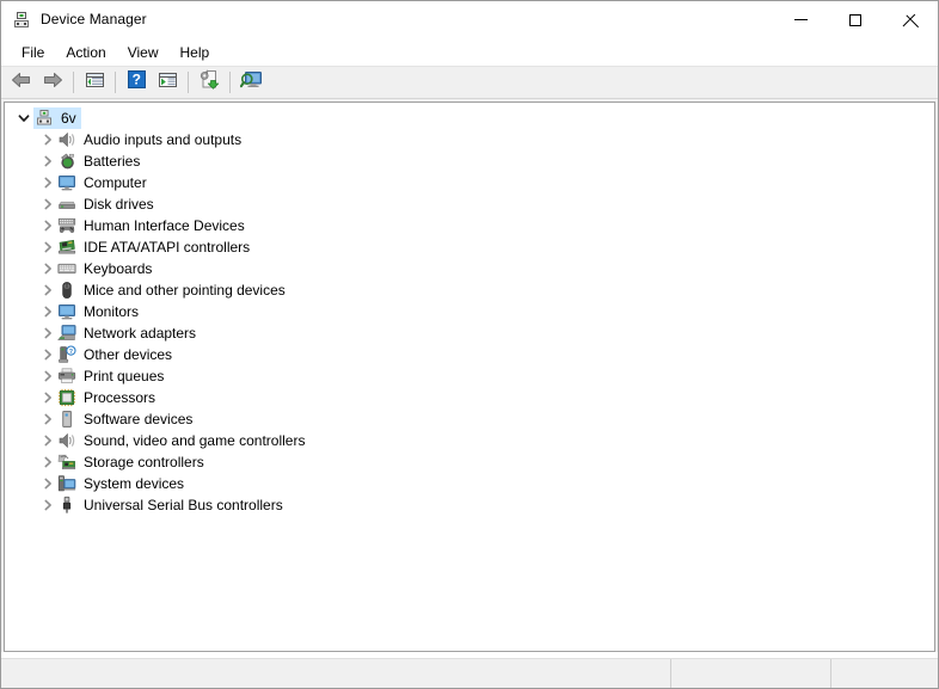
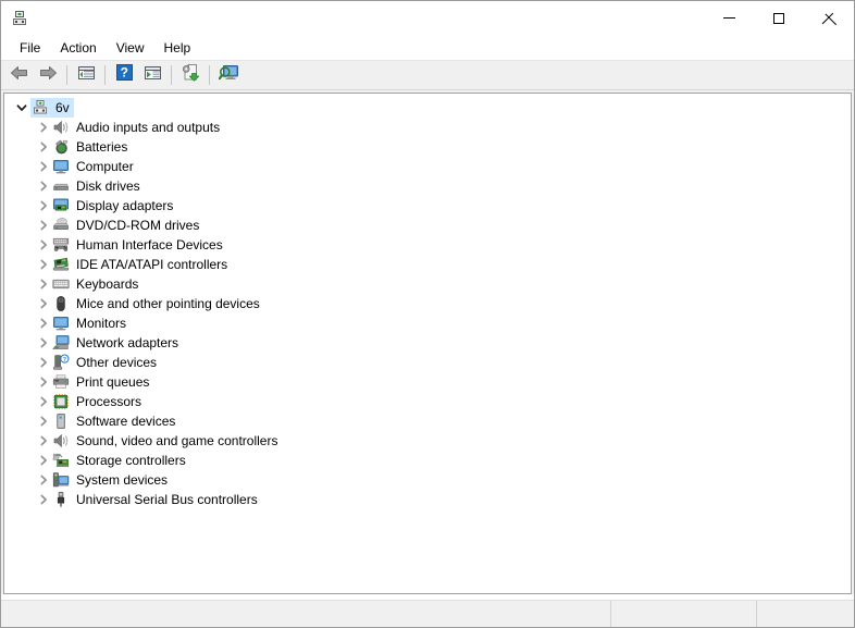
- Device Manager
  File
  Action
  View
  Help
  ?
  6v
  Audio inputs and outputs
  Batteries
  Computer
  Disk drives
+ Display adapters
+ DVD/CD-ROM drives
  Human Interface Devices
  IDE ATA/ATAPI controllers
  Keyboards
  Mice and other pointing devices
  Monitors
  Network adapters
  Other devices
  Print queues
  Processors
  Software devices
  Sound, video and game controllers
  Storage controllers
  System devices
  Universal Serial Bus controllers
